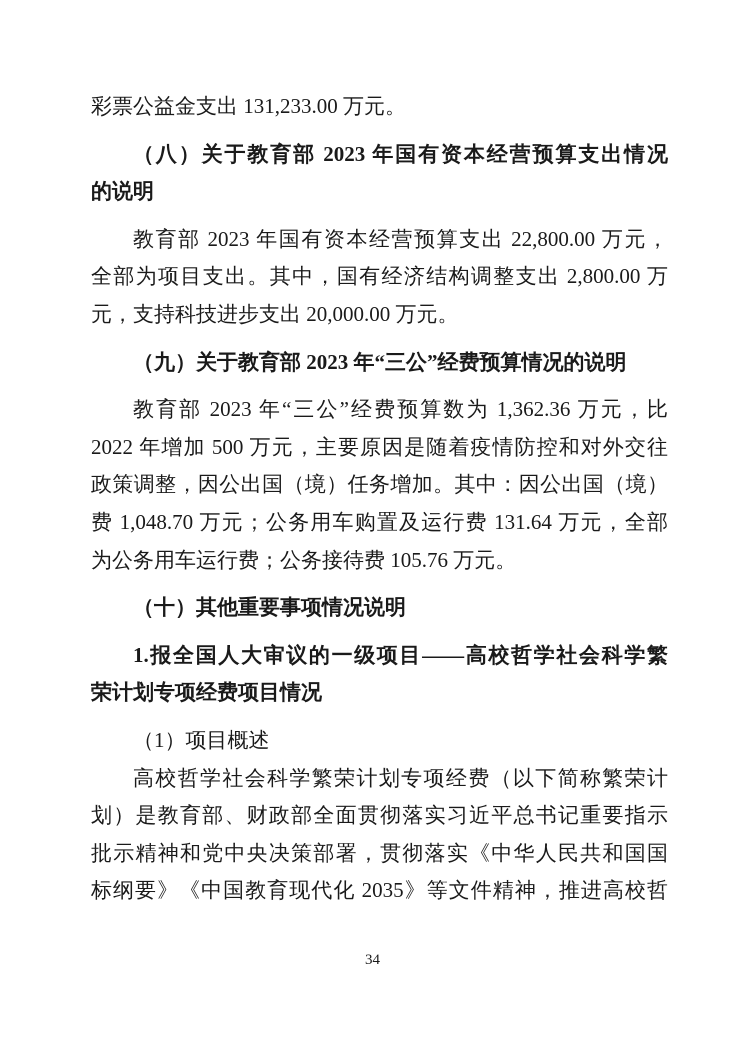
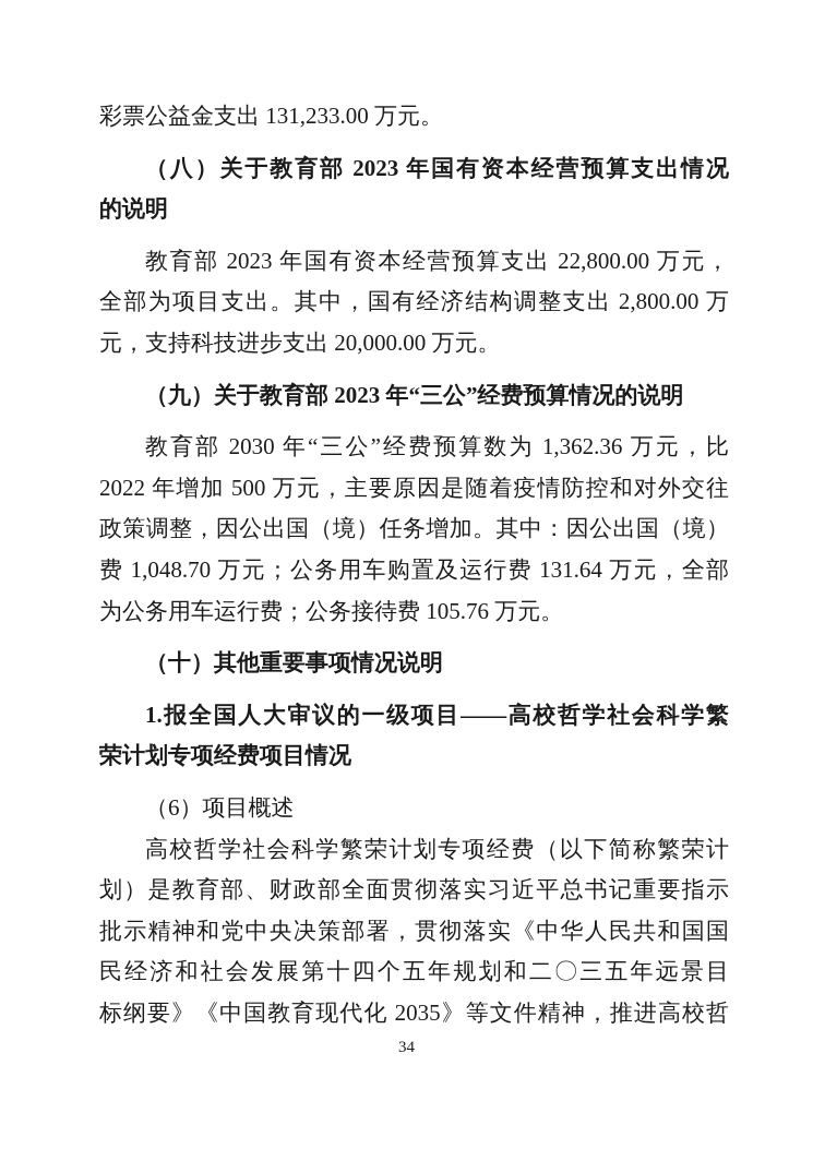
  彩票公益金支出 131,233.00 万元。
  （八）关于教育部 2023 年国有资本经营预算支出情况
  的说明
  教育部 2023 年国有资本经营预算支出 22,800.00 万元，
  全部为项目支出。其中，国有经济结构调整支出 2,800.00 万
  元，支持科技进步支出 20,000.00 万元。
  （九）关于教育部 2023 年“三公”经费预算情况的说明
- 教育部 2023 年“三公”经费预算数为 1,362.36 万元，比
+ 教育部 2030 年“三公”经费预算数为 1,362.36 万元，比
  2022 年增加 500 万元，主要原因是随着疫情防控和对外交往
  政策调整，因公出国（境）任务增加。其中：因公出国（境）
  费 1,048.70 万元；公务用车购置及运行费 131.64 万元，全部
  为公务用车运行费；公务接待费 105.76 万元。
  （十）其他重要事项情况说明
  1.报全国人大审议的一级项目——高校哲学社会科学繁
  荣计划专项经费项目情况
- （1）项目概述
+ （6）项目概述
  高校哲学社会科学繁荣计划专项经费（以下简称繁荣计
  划）是教育部、财政部全面贯彻落实习近平总书记重要指示
  批示精神和党中央决策部署，贯彻落实《中华人民共和国国
+ 民经济和社会发展第十四个五年规划和二〇三五年远景目
  标纲要》《中国教育现代化 2035》等文件精神，推进高校哲
  34
